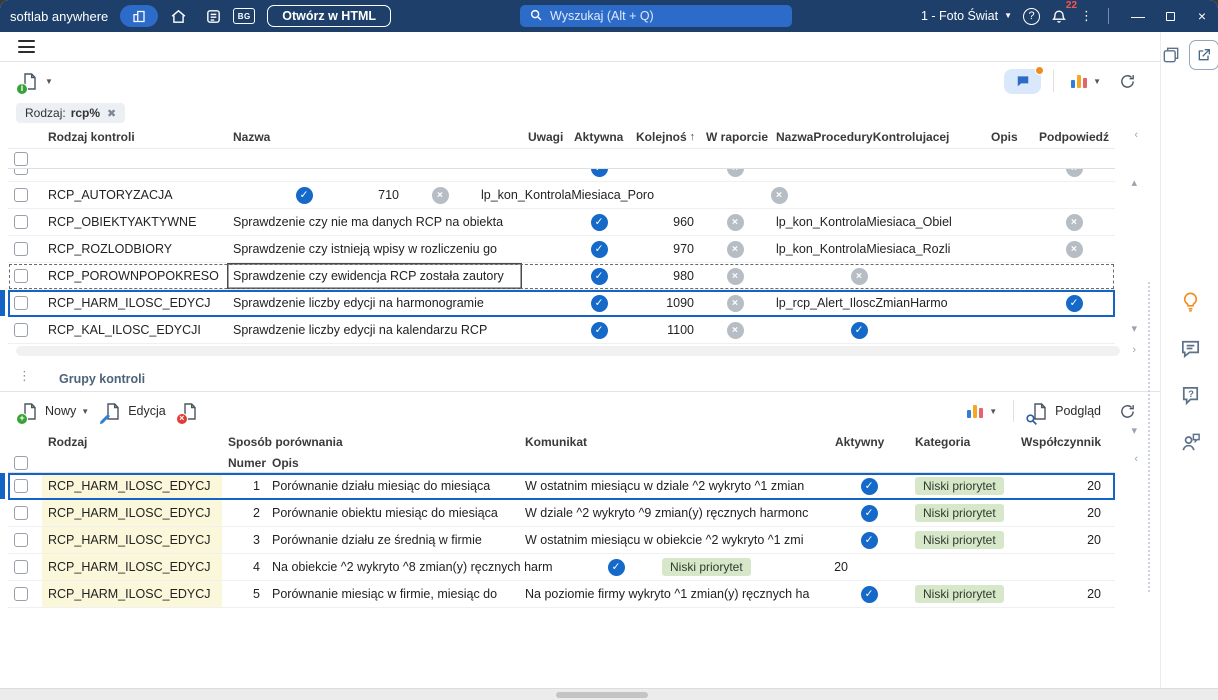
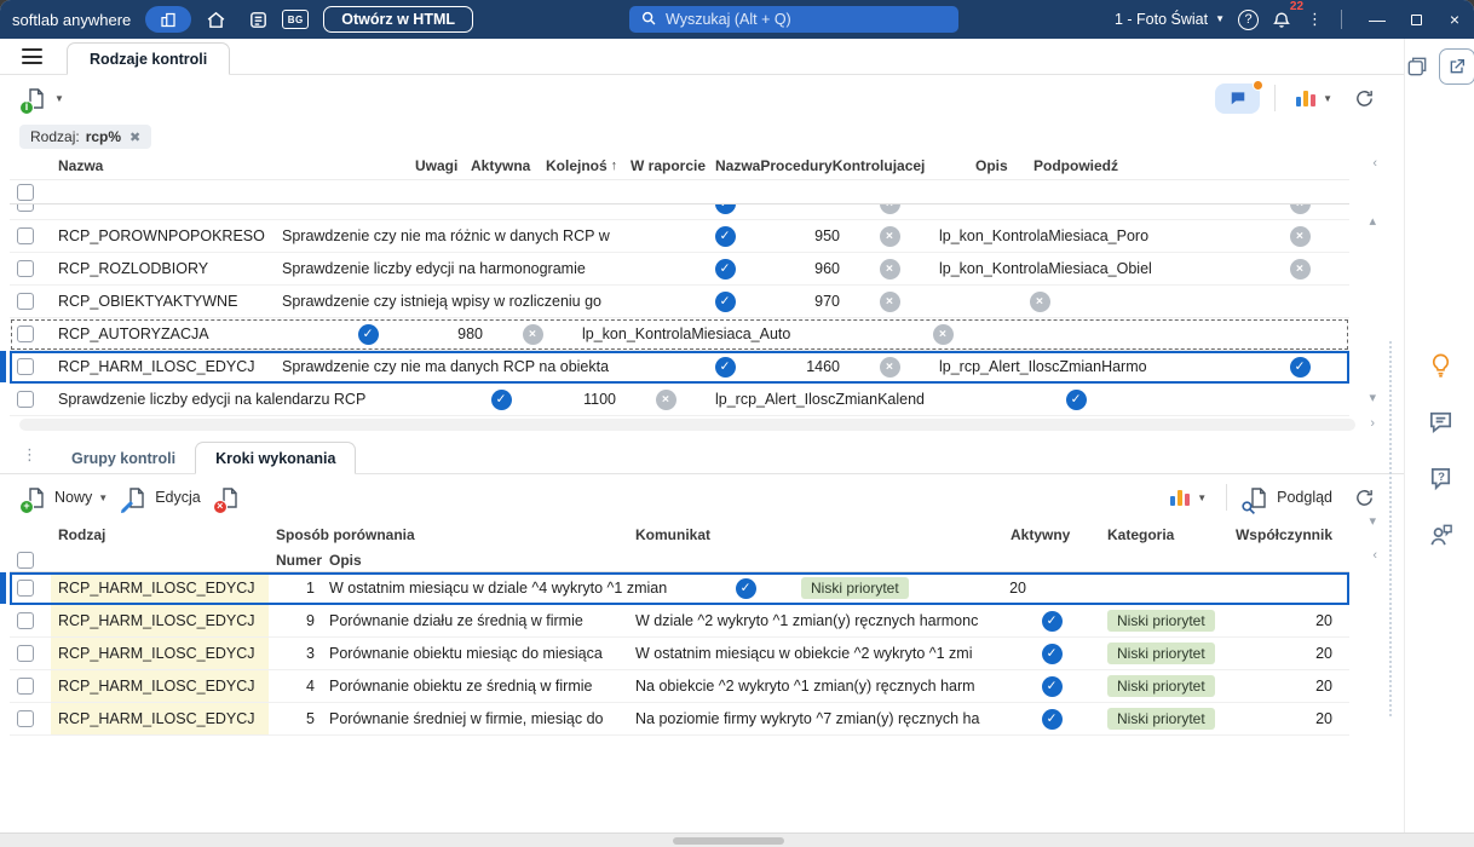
  softlab anywhere
  BG
  Otwórz w HTML
  Wyszukaj (Alt + Q)
  1 - Foto Świat
  ▼
  ?
  22
  ⋮
  —
  ×
+ Rodzaje kontroli
  i
  ▼
  ▼
  Rodzaj:
  rcp%
  ✖
- Rodzaj kontroli
  Nazwa
  Uwagi
  Aktywna
  Kolejnoś
  ↑
  W raporcie
  NazwaProceduryKontrolujacej
  Opis
  Podpowiedź
- RCP_AUTORYZACJA
+ RCP_POROWNPOPOKRESO
+ Sprawdzenie czy nie ma różnic w danych RCP w
  ✓
- 710
+ 950
  ×
  lp_kon_KontrolaMiesiaca_Poro
  ×
- RCP_OBIEKTYAKTYWNE
+ RCP_ROZLODBIORY
- Sprawdzenie czy nie ma danych RCP na obiekta
+ Sprawdzenie liczby edycji na harmonogramie
  ✓
  960
  ×
  lp_kon_KontrolaMiesiaca_Obiel
  ×
- RCP_ROZLODBIORY
+ RCP_OBIEKTYAKTYWNE
  Sprawdzenie czy istnieją wpisy w rozliczeniu go
  ✓
  970
  ×
- lp_kon_KontrolaMiesiaca_Rozli
  ×
- RCP_POROWNPOPOKRESO
+ RCP_AUTORYZACJA
- Sprawdzenie czy ewidencja RCP została zautory
  ✓
  980
  ×
+ lp_kon_KontrolaMiesiaca_Auto
  ×
  RCP_HARM_ILOSC_EDYCJ
- Sprawdzenie liczby edycji na harmonogramie
+ Sprawdzenie czy nie ma danych RCP na obiekta
  ✓
- 1090
+ 1460
  ×
  lp_rcp_Alert_IloscZmianHarmo
  ✓
- RCP_KAL_ILOSC_EDYCJI
  Sprawdzenie liczby edycji na kalendarzu RCP
  ✓
  1100
  ×
+ lp_rcp_Alert_IloscZmianKalend
  ✓
  ‹
  ▴
  ▾
  ›
  ⋮
  Grupy kontroli
+ Kroki wykonania
  +
  Nowy
  ▼
  Edycja
  ×
  ▼
  Podgląd
  Rodzaj
  Sposób porównania
  Komunikat
  Aktywny
  Kategoria
  Współczynnik
  Numer
  Opis
  RCP_HARM_ILOSC_EDYCJ
  1
- Porównanie działu miesiąc do miesiąca
- W ostatnim miesiącu w dziale ^2 wykryto ^1 zmian
+ W ostatnim miesiącu w dziale ^4 wykryto ^1 zmian
  ✓
  Niski priorytet
  20
  RCP_HARM_ILOSC_EDYCJ
- 2
+ 9
- Porównanie obiektu miesiąc do miesiąca
+ Porównanie działu ze średnią w firmie
- W dziale ^2 wykryto ^9 zmian(y) ręcznych harmonc
+ W dziale ^2 wykryto ^1 zmian(y) ręcznych harmonc
  ✓
  Niski priorytet
  20
  RCP_HARM_ILOSC_EDYCJ
  3
- Porównanie działu ze średnią w firmie
+ Porównanie obiektu miesiąc do miesiąca
  W ostatnim miesiącu w obiekcie ^2 wykryto ^1 zmi
  ✓
  Niski priorytet
  20
  RCP_HARM_ILOSC_EDYCJ
  4
+ Porównanie obiektu ze średnią w firmie
- Na obiekcie ^2 wykryto ^8 zmian(y) ręcznych harm
+ Na obiekcie ^2 wykryto ^1 zmian(y) ręcznych harm
  ✓
  Niski priorytet
  20
  RCP_HARM_ILOSC_EDYCJ
  5
- Porównanie miesiąc w firmie, miesiąc do
+ Porównanie średniej w firmie, miesiąc do
- Na poziomie firmy wykryto ^1 zmian(y) ręcznych ha
+ Na poziomie firmy wykryto ^7 zmian(y) ręcznych ha
  ✓
  Niski priorytet
  20
  ▾
  ‹
  ?
